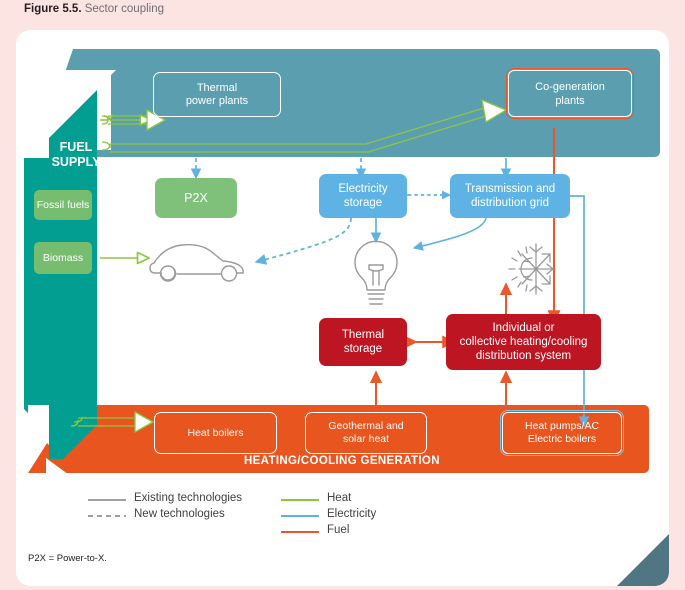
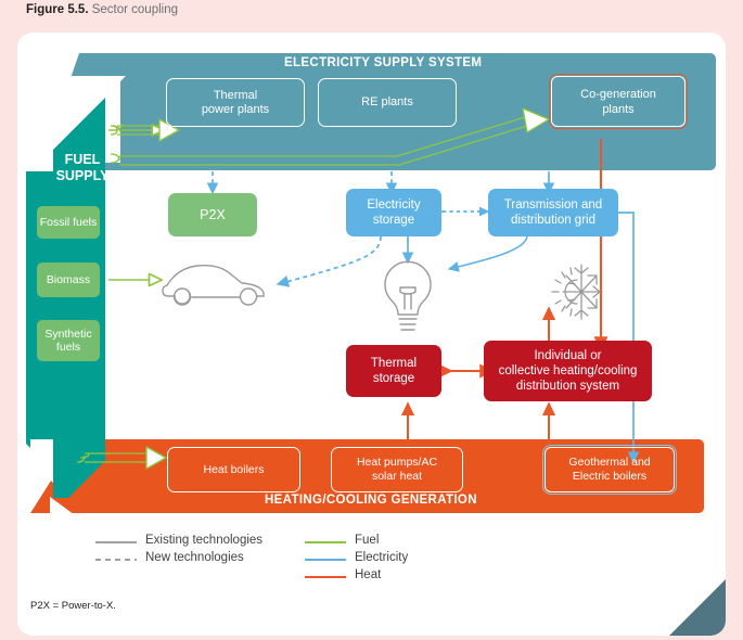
  Figure 5.5. Sector coupling
+ ELECTRICITY SUPPLY SYSTEM
  HEATING/COOLING GENERATION
  FUEL
  SUPPLY
  Fossil fuels
  Biomass
+ Synthetic
+ fuels
  Thermal
  power plants
+ RE plants
  Co-generation
  plants
  P2X
  Electricity
  storage
  Transmission and
  distribution grid
  Thermal
  storage
  Individual or
  collective heating/cooling
  distribution system
  Heat boilers
- Geothermal and
+ Heat pumps/AC
  solar heat
- Heat pumps/AC
+ Geothermal and
  Electric boilers
  Existing technologies
  New technologies
- Heat
+ Fuel
  Electricity
- Fuel
+ Heat
  P2X = Power-to-X.
